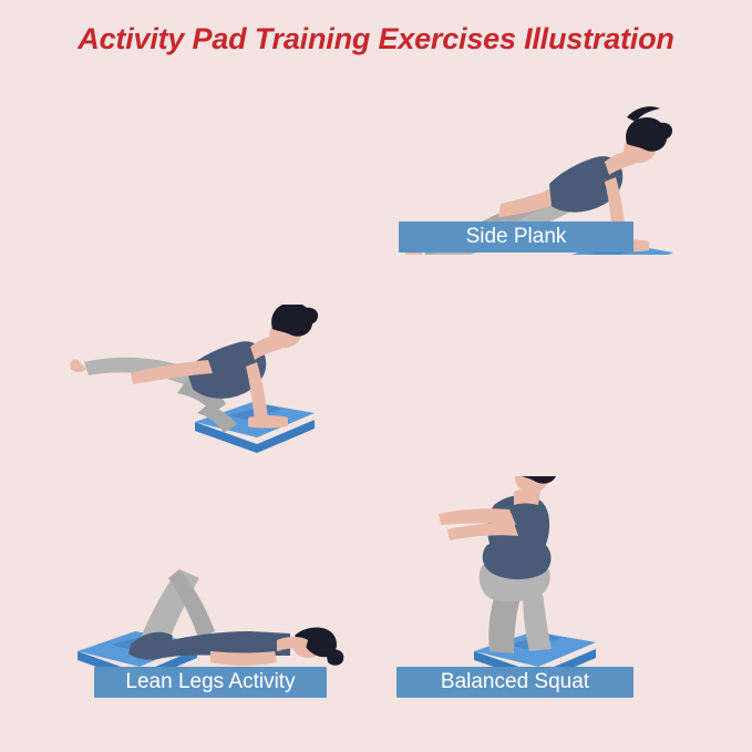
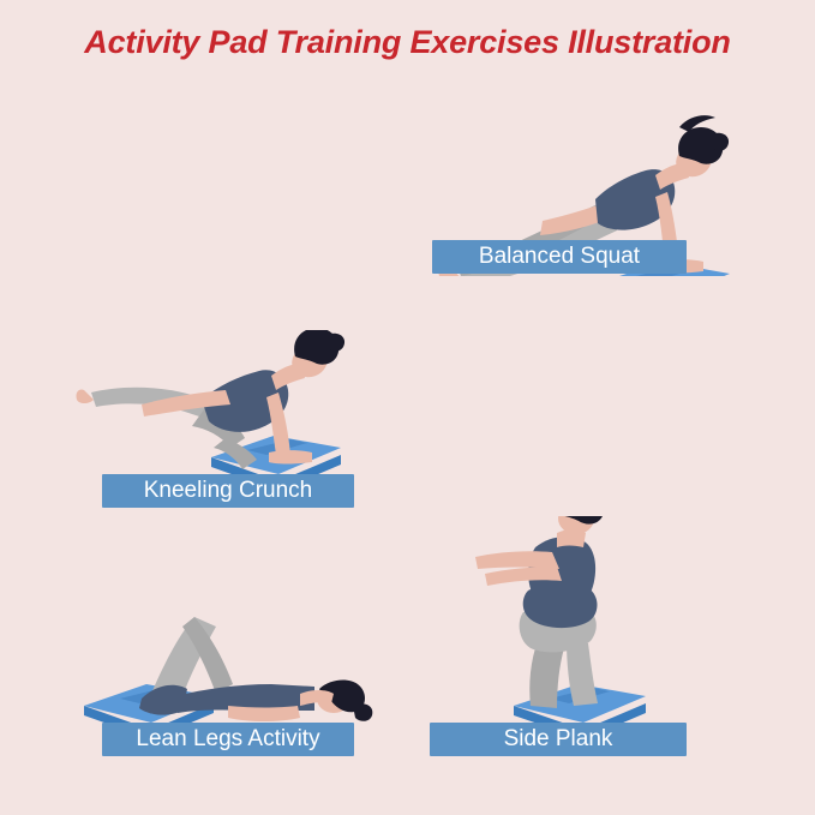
  Activity Pad Training Exercises Illustration
- Side Plank
+ Balanced Squat
+ Kneeling Crunch
  Lean Legs Activity
- Balanced Squat
+ Side Plank
